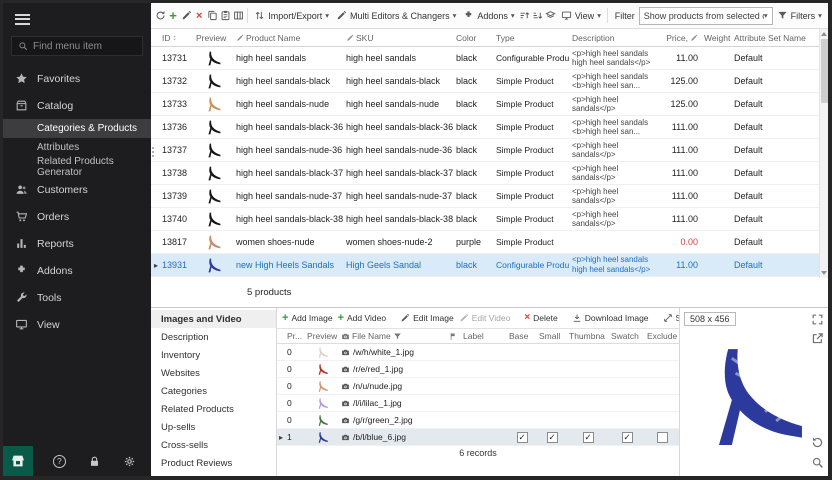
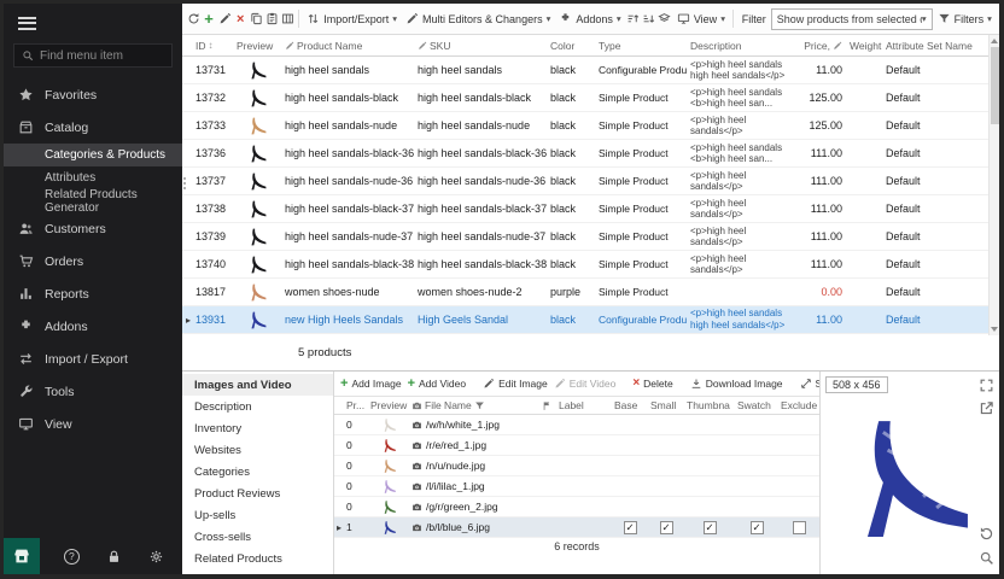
  Find menu item
  Favorites
  Catalog
  Categories & Products
  Attributes
  Related Products Generator
  Customers
  Orders
  Reports
  Addons
+ Import / Export
  Tools
  View
  ?
  +
  ×
  Import/Export
  ▾
  Multi Editors & Changers
  ▾
  Addons
  ▾
  View
  ▾
  Filter
  Show products from selected
  ▾
  Filters
  ▾
  ID
  ↕
  Preview
  Product Name
  SKU
  Color
  Type
  Description
  Price,
  Weight
  Attribute Set Name
  13731
  high heel sandals
  high heel sandals
  black
  Configurable Produ
  <p>high heel sandals high heel sandals</p>
  11.00
  Default
  13732
  high heel sandals-black
  high heel sandals-black
  black
  Simple Product
  <p>high heel sandals <b>high heel san...
  125.00
  Default
  13733
  high heel sandals-nude
  high heel sandals-nude
  black
  Simple Product
  <p>high heel sandals</p>
  125.00
  Default
  13736
  high heel sandals-black-36
  high heel sandals-black-36
  black
  Simple Product
  <p>high heel sandals <b>high heel san...
  111.00
  Default
  13737
  high heel sandals-nude-36
  high heel sandals-nude-36
  black
  Simple Product
  <p>high heel sandals</p>
  111.00
  Default
  13738
  high heel sandals-black-37
  high heel sandals-black-37
  black
  Simple Product
  <p>high heel sandals</p>
  111.00
  Default
  13739
  high heel sandals-nude-37
  high heel sandals-nude-37
  black
  Simple Product
  <p>high heel sandals</p>
  111.00
  Default
  13740
  high heel sandals-black-38
  high heel sandals-black-38
  black
  Simple Product
  <p>high heel sandals</p>
  111.00
  Default
  13817
  women shoes-nude
  women shoes-nude-2
  purple
  Simple Product
  0.00
  Default
  ▸
  13931
  new High Heels Sandals
  High Geels Sandal
  black
  Configurable Produ
  <p>high heel sandals high heel sandals</p>
  11.00
  Default
  5 products
  Images and Video
  Description
  Inventory
  Websites
  Categories
- Related Products
+ Product Reviews
  Up-sells
  Cross-sells
- Product Reviews
+ Related Products
  +
  Add Image
  +
  Add Video
  Edit Image
  Edit Video
  ×
  Delete
  Download Image
  Pr...
  Preview
  File Name
  Label
  Base
  Small
  Thumbna
  Swatch
  Exclude
  0
  /w/h/white_1.jpg
  0
  /r/e/red_1.jpg
  0
  /n/u/nude.jpg
  0
  /l/i/lilac_1.jpg
  0
  /g/r/green_2.jpg
  ▸
  1
  /b/l/blue_6.jpg
  ✓
  ✓
  ✓
  ✓
  6 records
  508 x 456
